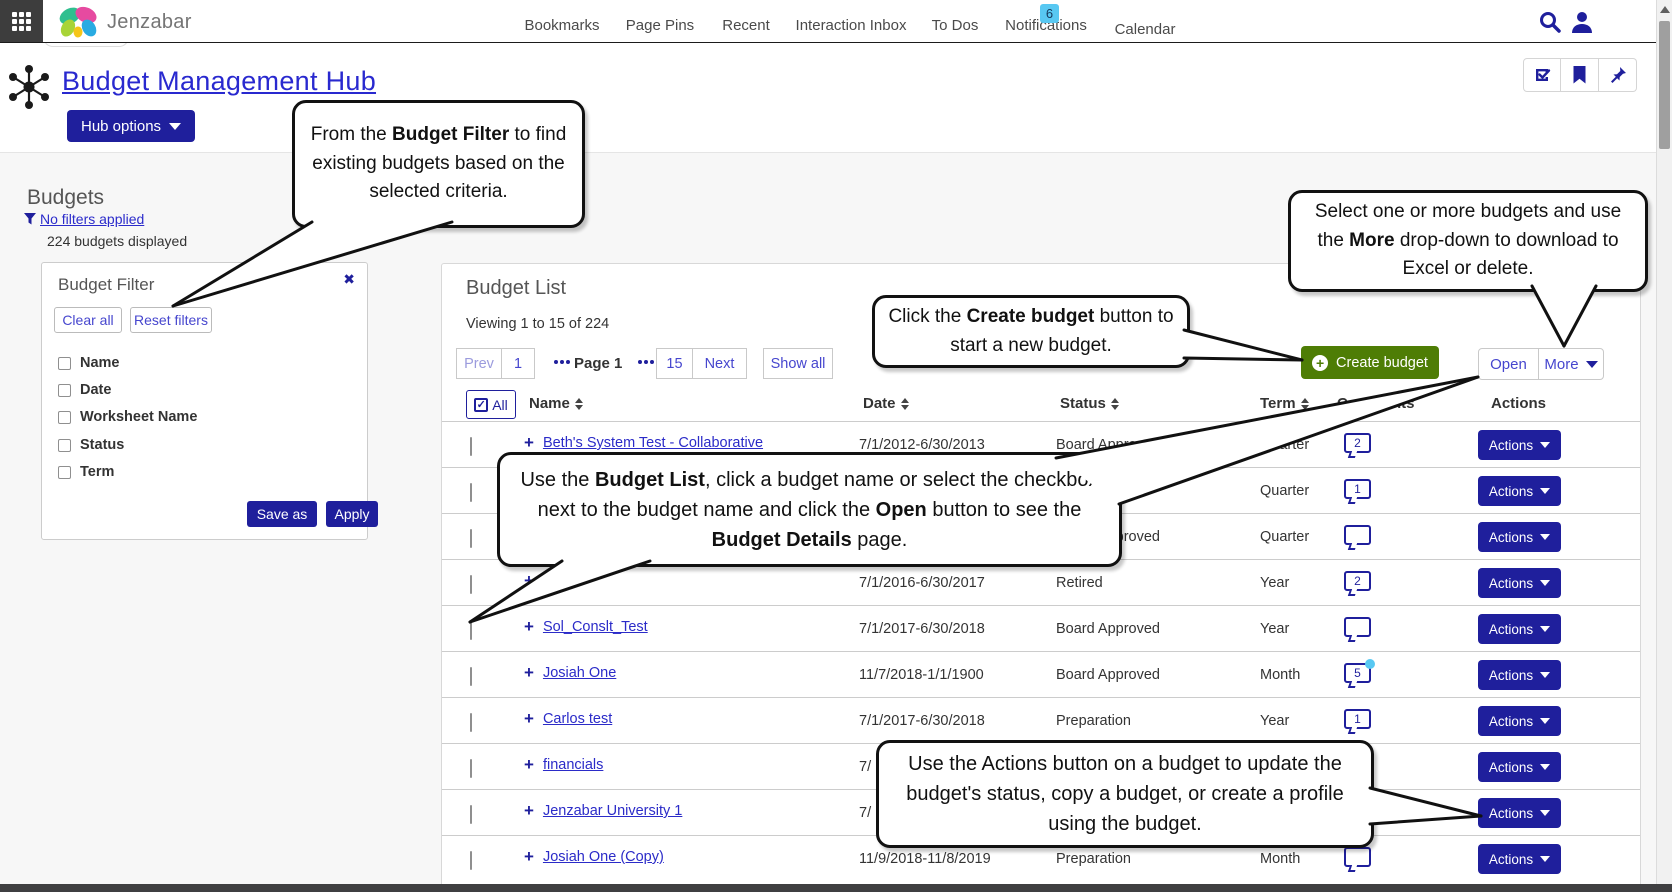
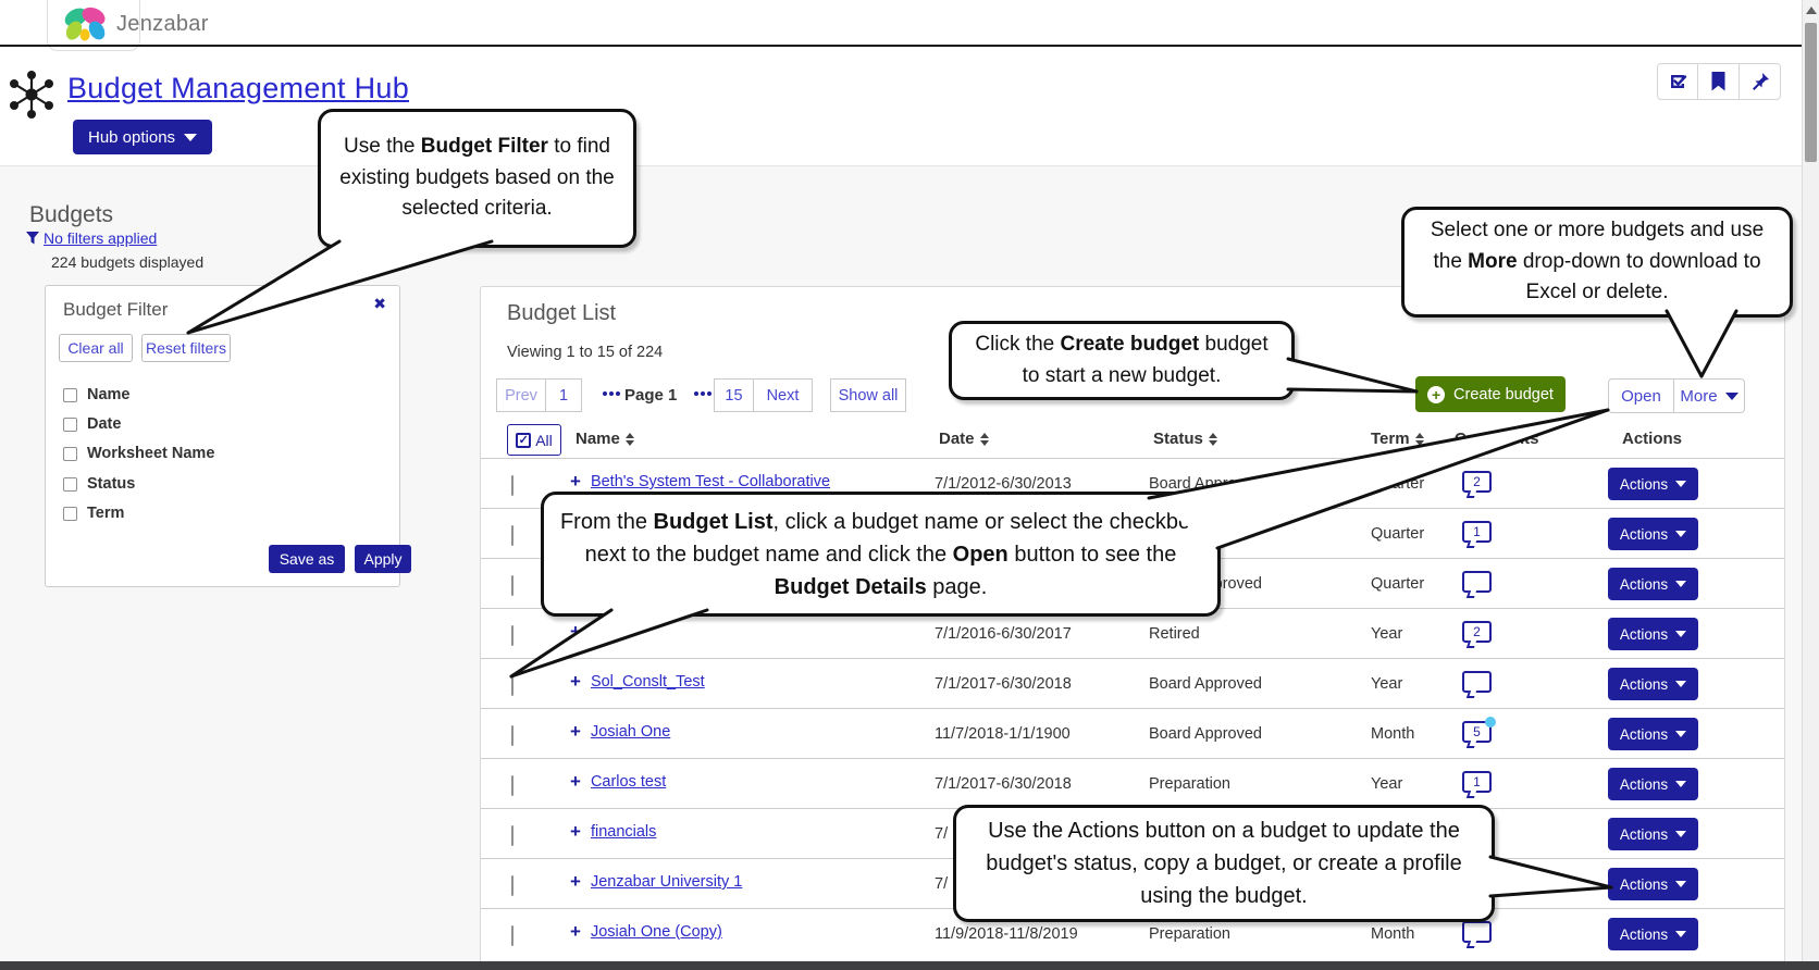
- Bookmarks
- Page Pins
- Recent
- Interaction Inbox
- To Dos
- Notifications
- Calendar
- 6
  Jenzabar
  Budget Management Hub
  Hub options
  Budgets
  No filters applied
  224 budgets displayed
  Budget Filter
  ✖
  Clear all
  Reset filters
  Name
  Date
  Worksheet Name
  Status
  Term
  Save as
  Apply
  Budget List
  Viewing 1 to 15 of 224
  Prev
  1
  Page 1
  15
  Next
  Show all
  +
  Create budget
  Open
  More
  ✓
  All
  Name
  Date
  Status
  Term
  Actions
  +
  Beth's System Test - Collaborative
  7/1/2012-6/30/2013
  2
  Actions
  Quarter
  1
  Actions
  Quarter
  Actions
  +
  7/1/2016-6/30/2017
  Retired
  Year
  2
  Actions
  +
  Sol_Conslt_Test
  7/1/2017-6/30/2018
  Board Approved
  Year
  Actions
  +
  Josiah One
  11/7/2018-1/1/1900
  Board Approved
  Month
  5
  Actions
  +
  Carlos test
  7/1/2017-6/30/2018
  Preparation
  Year
  1
  Actions
  +
  financials
  7/
  Actions
  +
  Jenzabar University 1
  7/
  Actions
  +
  Josiah One (Copy)
  11/9/2018-11/8/2019
  Preparation
  Month
  Actions
- From the Budget Filter to find existing budgets based on the selected criteria.
+ Use the Budget Filter to find existing budgets based on the selected criteria.
- Click the Create budget button to start a new budget.
+ Click the Create budget budget to start a new budget.
  Select one or more budgets and use the More drop-down to download to Excel or delete.
- Use the Budget List, click a budget name or select the checkbo next to the budget name and click the Open button to see the Budget Details page.
+ From the Budget List, click a budget name or select the checkb next to the budget name and click the Open button to see the Budget Details page.
  Use the Actions button on a budget to update the budget's status, copy a budget, or create a profile using the budget.
